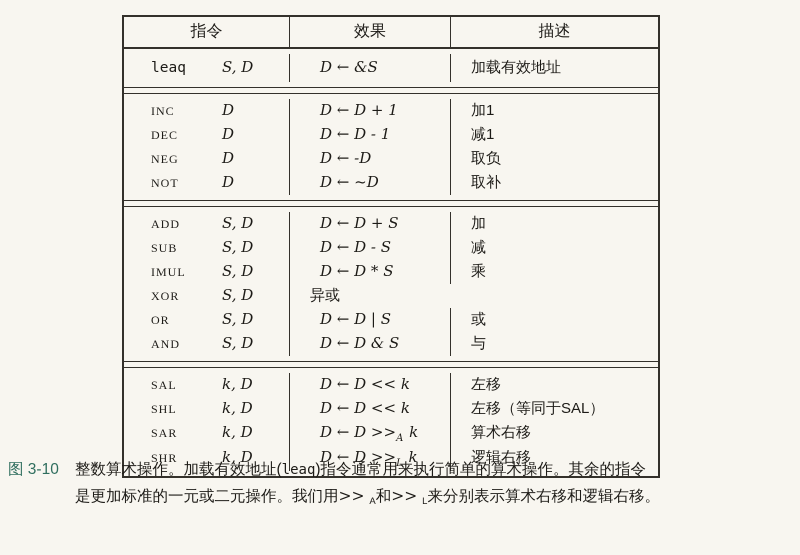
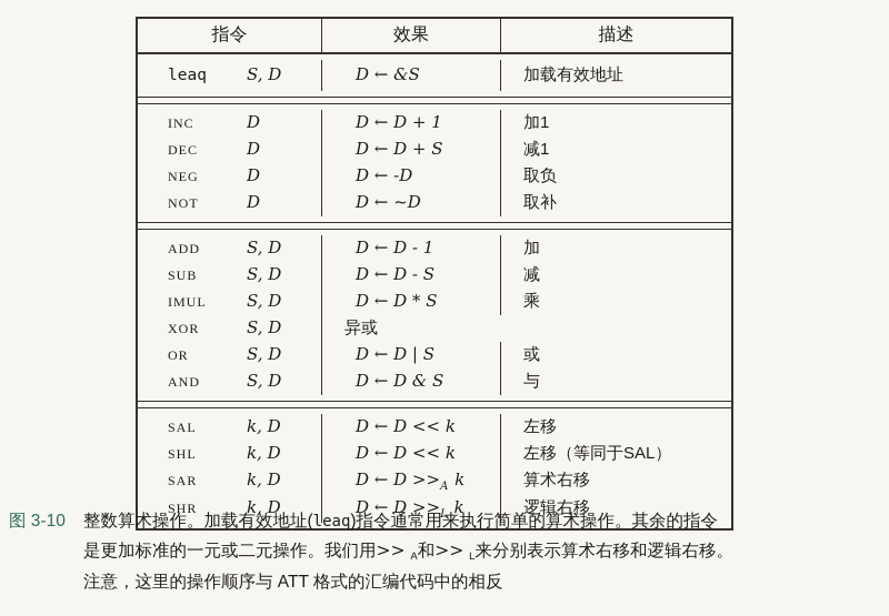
  指令
  效果
  描述
  leaq
  S, D
  D ← &S
  加载有效地址
  INC
  D
  D ← D + 1
  加1
  DEC
  D
- D ← D - 1
+ D ← D + S
  减1
  NEG
  D
  D ← -D
  取负
  NOT
  D
  D ← ~D
  取补
  ADD
  S, D
- D ← D + S
+ D ← D - 1
  加
  SUB
  S, D
  D ← D - S
  减
  IMUL
  S, D
  D ← D * S
  乘
  XOR
  S, D
  异或
  OR
  S, D
  D ← D | S
  或
  AND
  S, D
  D ← D & S
  与
  SAL
  k, D
  D ← D << k
  左移
  SHL
  k, D
  D ← D << k
  左移（等同于SAL）
  SAR
  k, D
  D ← D >>A k
  算术右移
  SHR
  k, D
  D ← D >>L k
  逻辑右移
  图 3-10
  整数算术操作。加载有效地址(leaq)指令通常用来执行简单的算术操作。其余的指令
  是更加标准的一元或二元操作。我们用>> A和>> L来分别表示算术右移和逻辑右移。
+ 注意，这里的操作顺序与 ATT 格式的汇编代码中的相反
